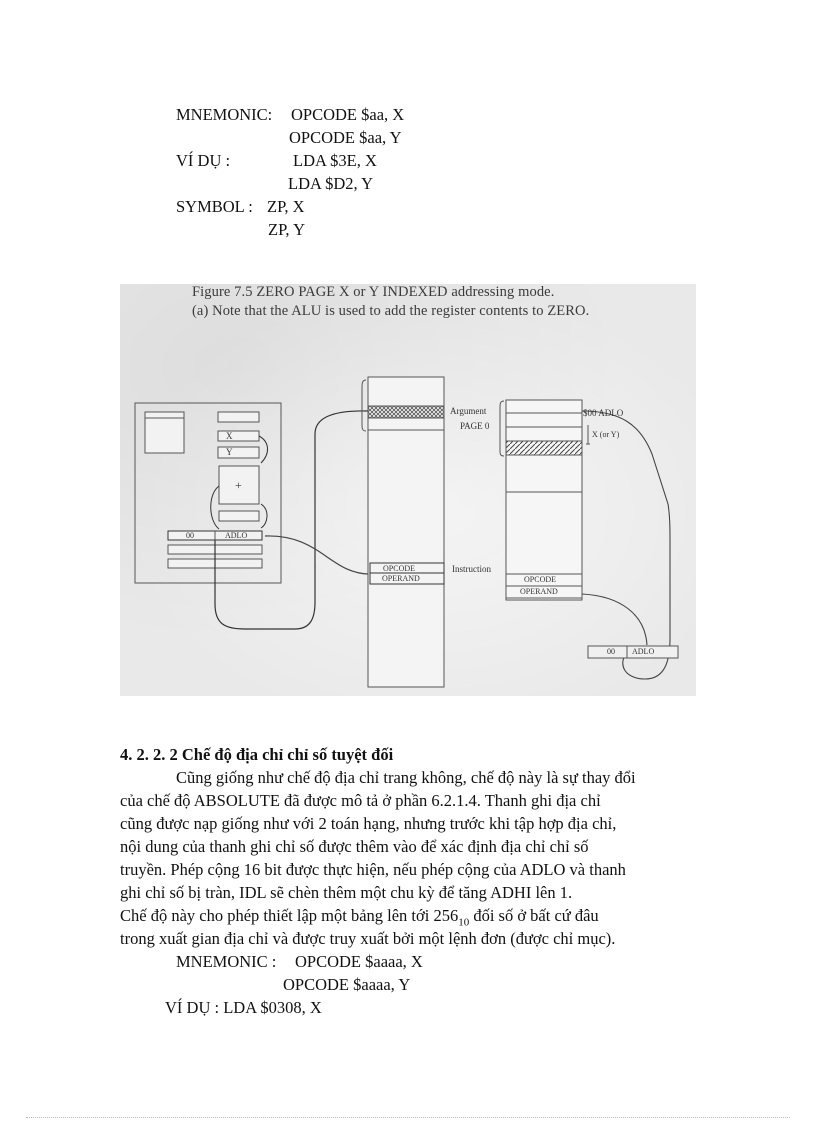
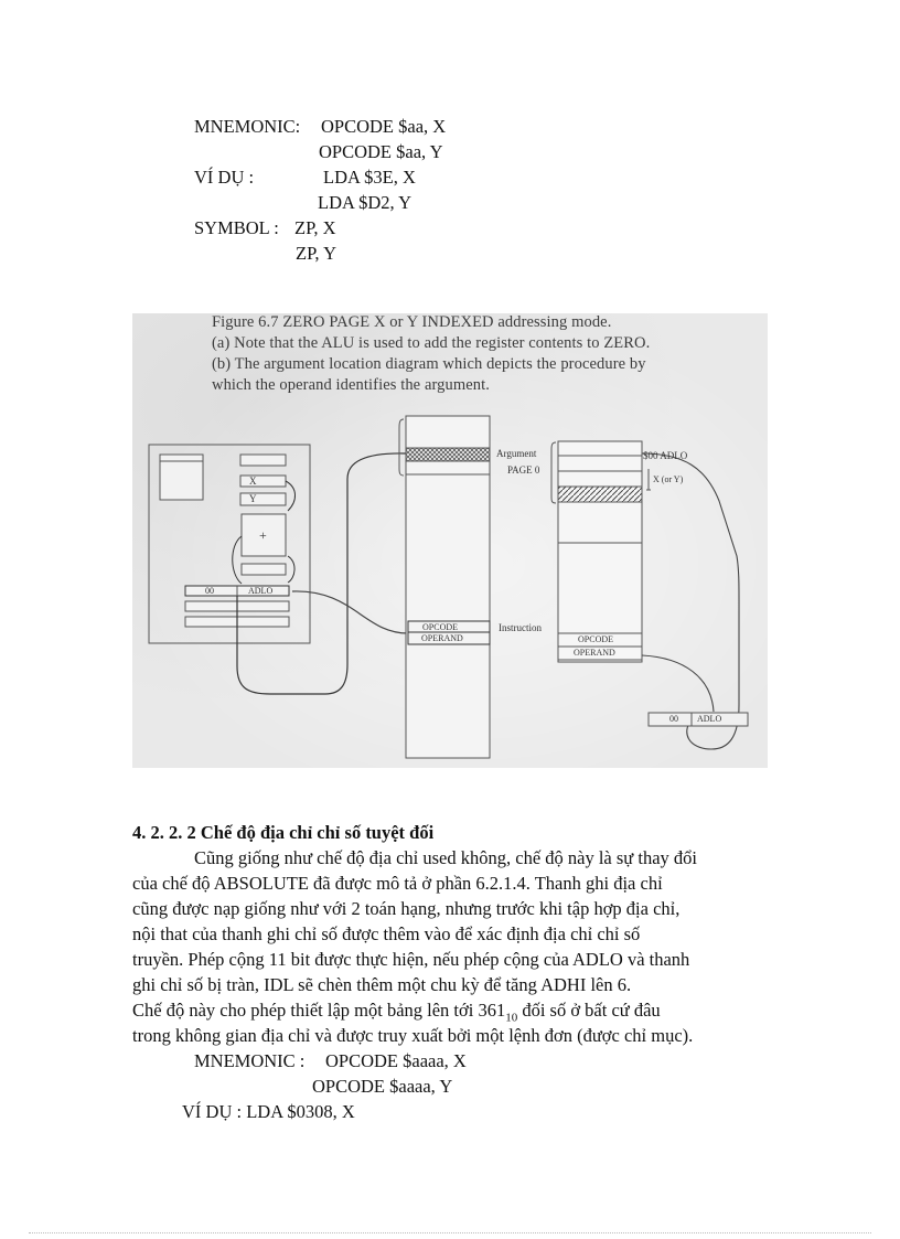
  MNEMONIC:
  OPCODE $aa, X
  OPCODE $aa, Y
  VÍ DỤ :
  LDA $3E, X
  LDA $D2, Y
  SYMBOL :
  ZP, X
  ZP, Y
- Figure 7.5 ZERO PAGE X or Y INDEXED addressing mode.
+ Figure 6.7 ZERO PAGE X or Y INDEXED addressing mode.
  (a) Note that the ALU is used to add the register contents to ZERO.
+ (b) The argument location diagram which depicts the procedure by
+ which the operand identifies the argument.
  X
  Y
  +
  00
  ADLO
  Argument
  OPCODE
  OPERAND
  Instruction
  PAGE 0
  $00 ADLO
  X (or Y)
  OPCODE
  OPERAND
  00
  ADLO
  4. 2. 2. 2 Chế độ địa chỉ chỉ số tuyệt đối
- Cũng giống như chế độ địa chỉ trang không, chế độ này là sự thay đổi
+ Cũng giống như chế độ địa chỉ used không, chế độ này là sự thay đổi
  của chế độ ABSOLUTE đã được mô tả ở phần 6.2.1.4. Thanh ghi địa chỉ
  cũng được nạp giống như với 2 toán hạng, nhưng trước khi tập hợp địa chỉ,
- nội dung của thanh ghi chỉ số được thêm vào để xác định địa chỉ chỉ số
+ nội that của thanh ghi chỉ số được thêm vào để xác định địa chỉ chỉ số
- truyền. Phép cộng 16 bit được thực hiện, nếu phép cộng của ADLO và thanh
+ truyền. Phép cộng 11 bit được thực hiện, nếu phép cộng của ADLO và thanh
- ghi chỉ số bị tràn, IDL sẽ chèn thêm một chu kỳ để tăng ADHI lên 1.
+ ghi chỉ số bị tràn, IDL sẽ chèn thêm một chu kỳ để tăng ADHI lên 6.
- Chế độ này cho phép thiết lập một bảng lên tới 25610 đối số ở bất cứ đâu
+ Chế độ này cho phép thiết lập một bảng lên tới 36110 đối số ở bất cứ đâu
- trong xuất gian địa chỉ và được truy xuất bởi một lệnh đơn (được chỉ mục).
+ trong không gian địa chỉ và được truy xuất bởi một lệnh đơn (được chỉ mục).
  MNEMONIC :
  OPCODE $aaaa, X
  OPCODE $aaaa, Y
  VÍ DỤ : LDA $0308, X
